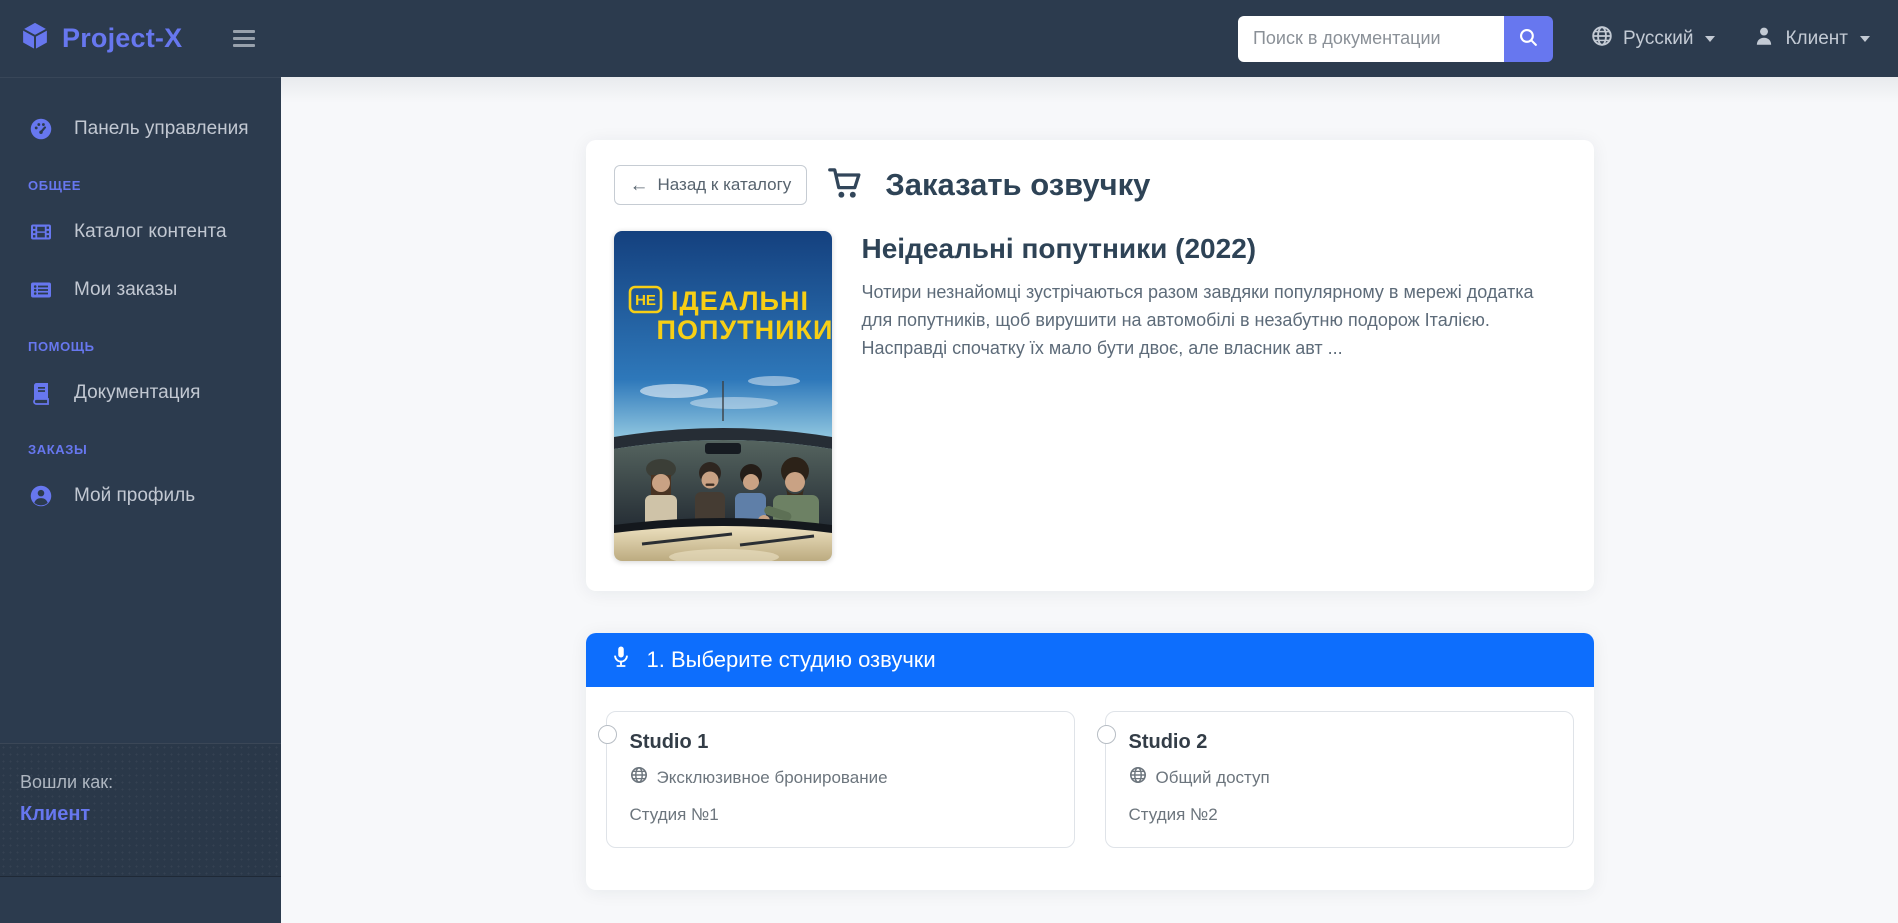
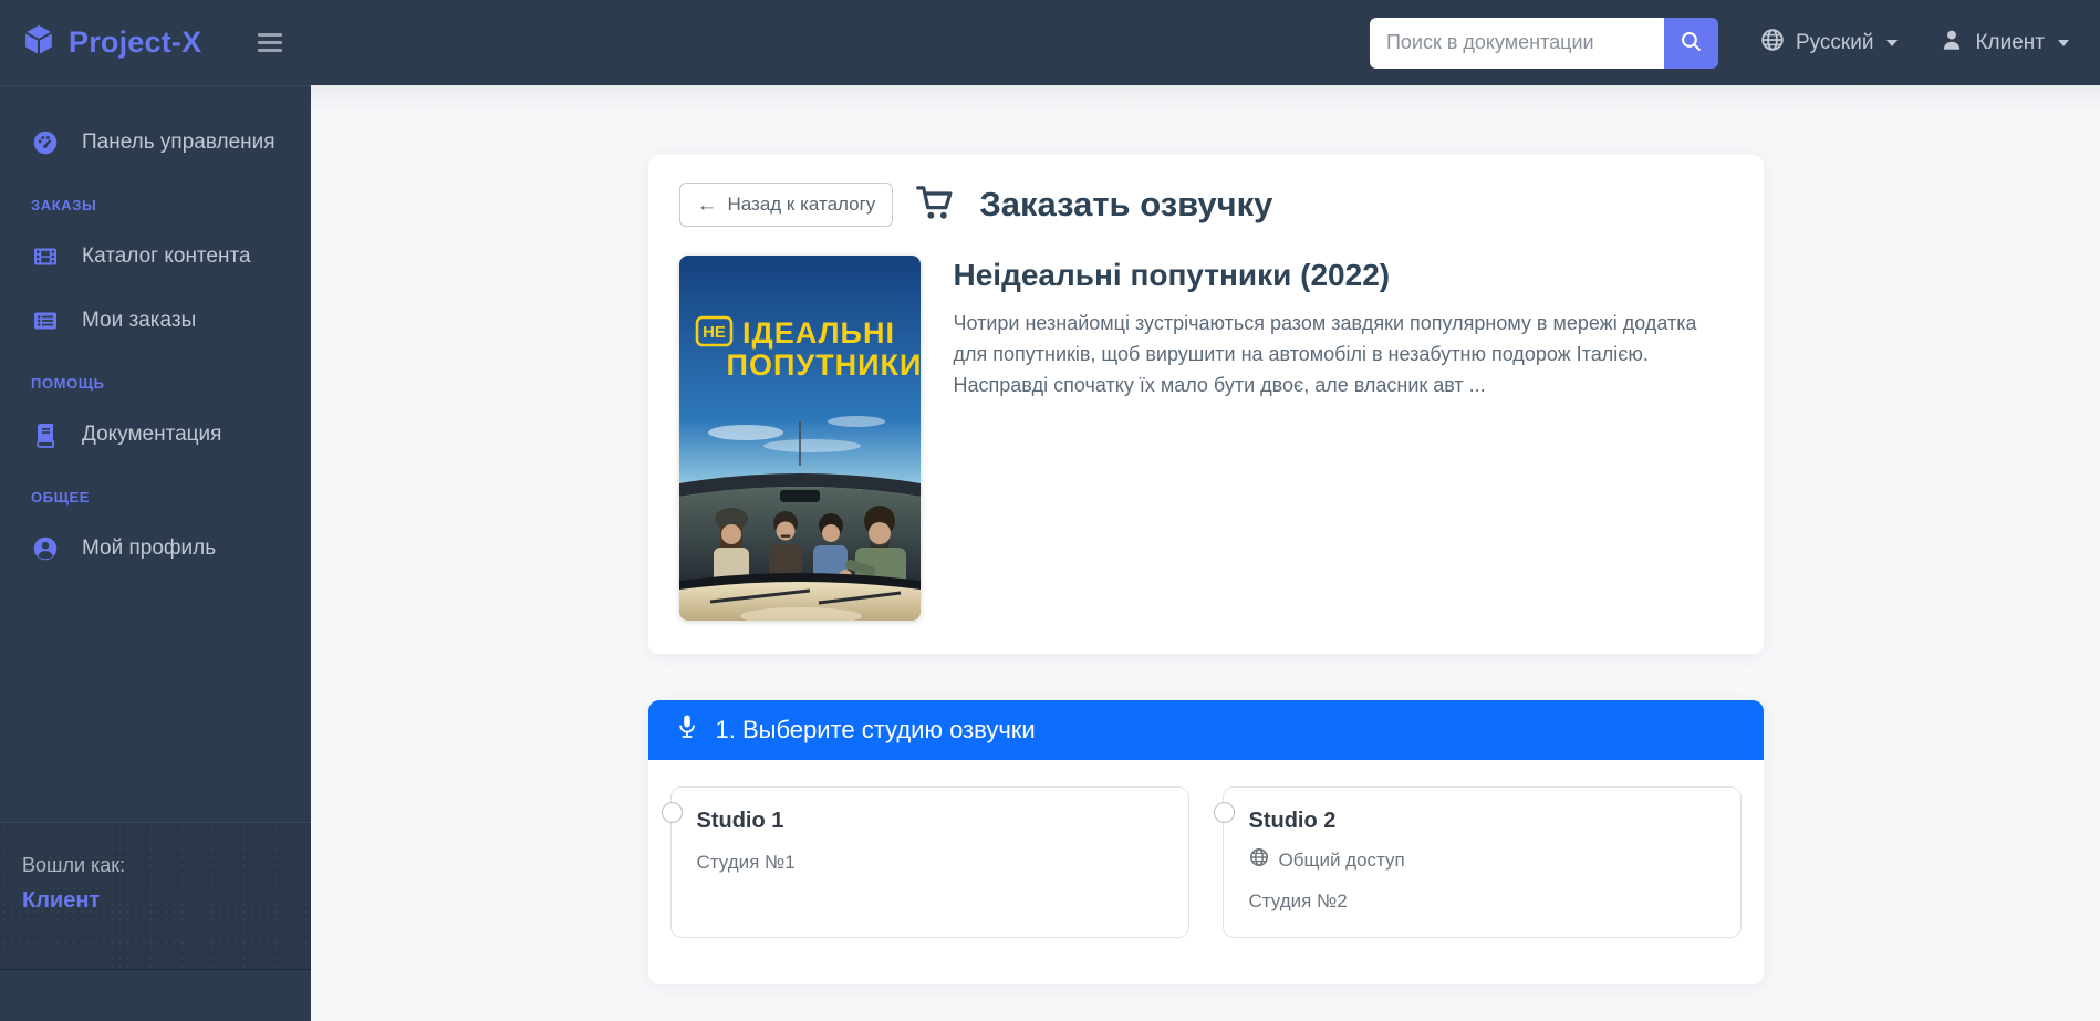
  Project-X
  Поиск в документации
  Русский
  Клиент
  Панель управления
- ОБЩЕЕ
+ ЗАКАЗЫ
  Каталог контента
  Мои заказы
  ПОМОЩЬ
  Документация
- ЗАКАЗЫ
+ ОБЩЕЕ
  Мой профиль
  Вошли как:
  Клиент
  ←
  Назад к каталогу
  Заказать озвучку
  НЕ
  ІДЕАЛЬНІ
  ПОПУТНИКИ
  Неідеальні попутники (2022)
  Чотири незнайомці зустрічаються разом завдяки популярному в мережі додатка для попутників, щоб вирушити на автомобілі в незабутню подорож Італією. Насправді спочатку їх мало бути двоє, але власник авт ...
  1. Выберите студию озвучки
  Studio 1
- Эксклюзивное бронирование
  Студия №1
  Studio 2
  Общий доступ
  Студия №2
